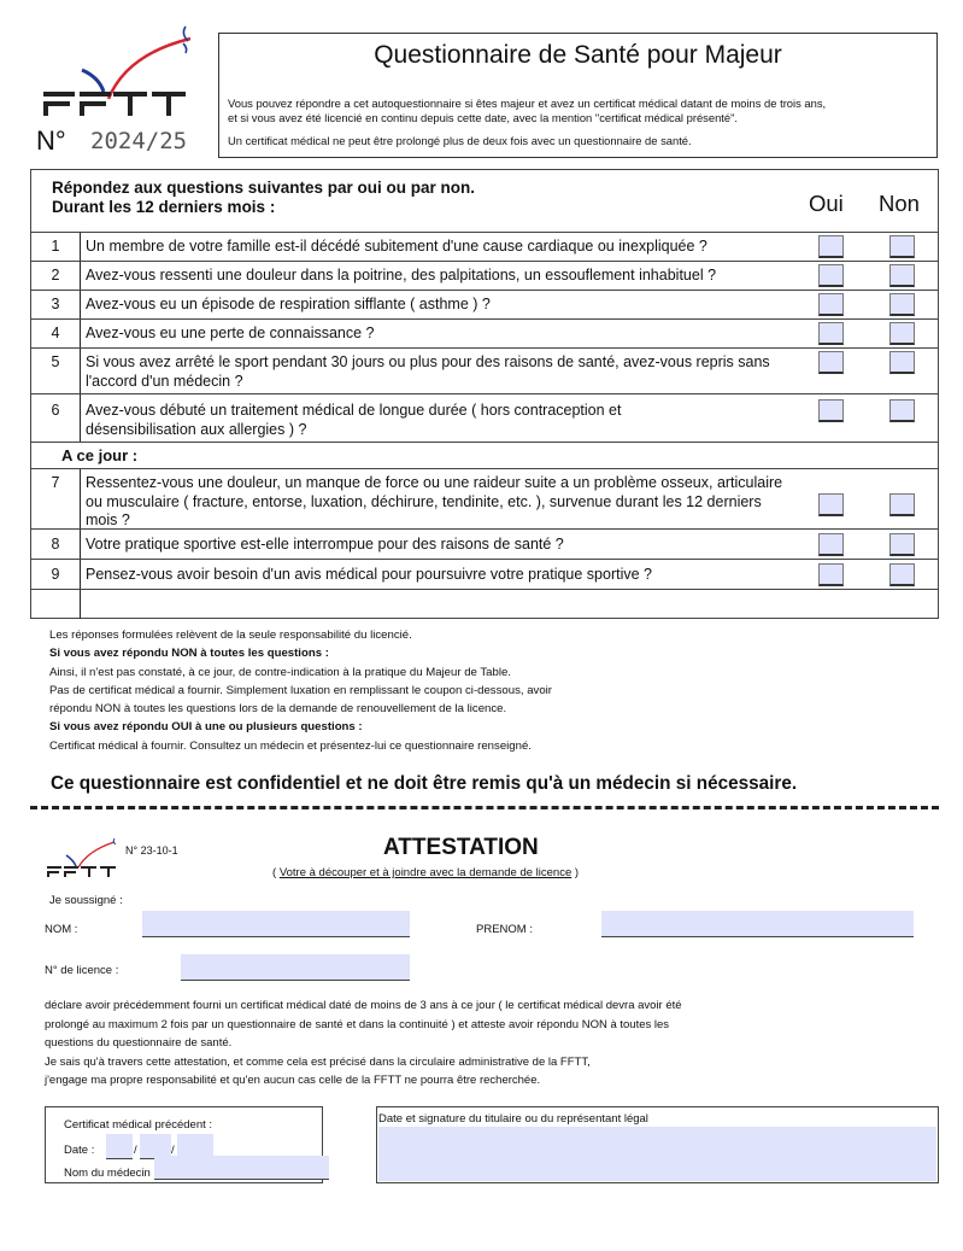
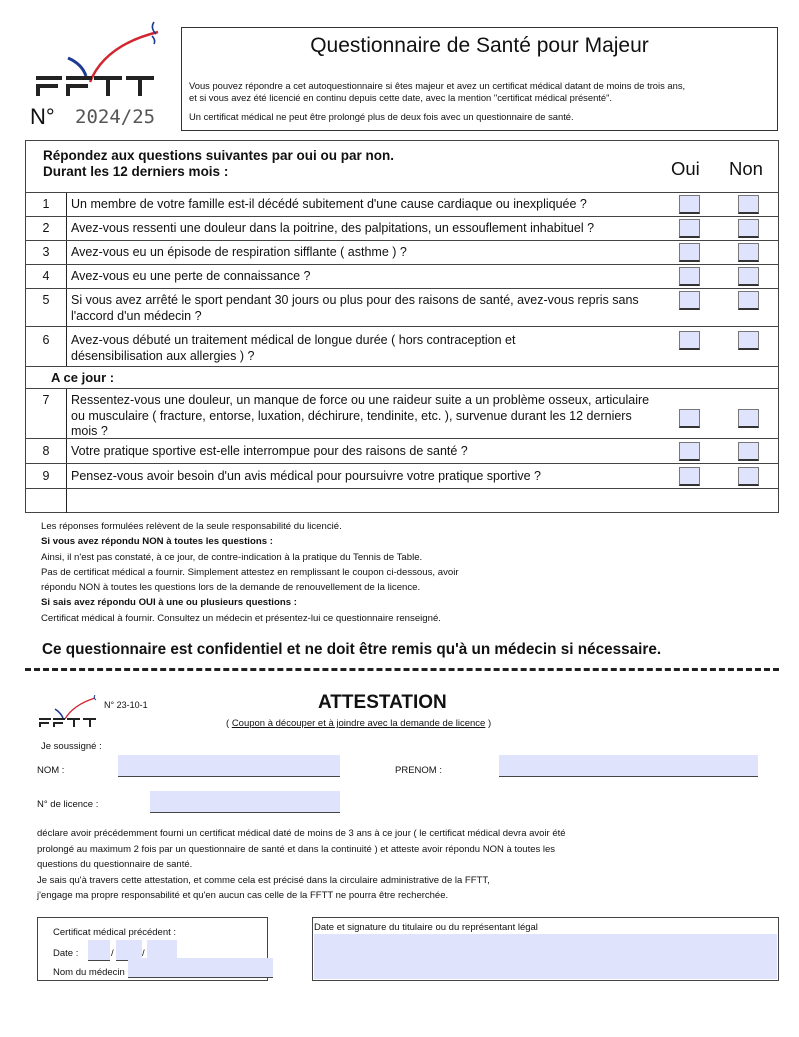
  N°
  2024/25
  Questionnaire de Santé pour Majeur
  Vous pouvez répondre a cet autoquestionnaire si êtes majeur et avez un certificat médical datant de moins de trois ans,
  et si vous avez été licencié en continu depuis cette date, avec la mention "certificat médical présenté".
  Un certificat médical ne peut être prolongé plus de deux fois avec un questionnaire de santé.
  Répondez aux questions suivantes par oui ou par non.
  Durant les 12 derniers mois :
  Oui
  Non
  1
  Un membre de votre famille est-il décédé subitement d'une cause cardiaque ou inexpliquée ?
  2
  Avez-vous ressenti une douleur dans la poitrine, des palpitations, un essouflement inhabituel ?
  3
  Avez-vous eu un épisode de respiration sifflante ( asthme ) ?
  4
  Avez-vous eu une perte de connaissance ?
  5
  Si vous avez arrêté le sport pendant 30 jours ou plus pour des raisons de santé, avez-vous repris sans l'accord d'un médecin ?
  6
  Avez-vous débuté un traitement médical de longue durée ( hors contraception et désensibilisation aux allergies ) ?
  A ce jour :
  7
  Ressentez-vous une douleur, un manque de force ou une raideur suite a un problème osseux, articulaire ou musculaire ( fracture, entorse, luxation, déchirure, tendinite, etc. ), survenue durant les 12 derniers mois ?
  8
  Votre pratique sportive est-elle interrompue pour des raisons de santé ?
  9
  Pensez-vous avoir besoin d'un avis médical pour poursuivre votre pratique sportive ?
  Les réponses formulées relèvent de la seule responsabilité du licencié.
  Si vous avez répondu NON à toutes les questions :
- Ainsi, il n'est pas constaté, à ce jour, de contre-indication à la pratique du Majeur de Table.
+ Ainsi, il n'est pas constaté, à ce jour, de contre-indication à la pratique du Tennis de Table.
- Pas de certificat médical a fournir. Simplement luxation en remplissant le coupon ci-dessous, avoir
+ Pas de certificat médical a fournir. Simplement attestez en remplissant le coupon ci-dessous, avoir
  répondu NON à toutes les questions lors de la demande de renouvellement de la licence.
- Si vous avez répondu OUI à une ou plusieurs questions :
+ Si sais avez répondu OUI à une ou plusieurs questions :
  Certificat médical à fournir. Consultez un médecin et présentez-lui ce questionnaire renseigné.
  Ce questionnaire est confidentiel et ne doit être remis qu'à un médecin si nécessaire.
  N° 23-10-1
  ATTESTATION
- ( Votre à découper et à joindre avec la demande de licence )
+ ( Coupon à découper et à joindre avec la demande de licence )
  Je soussigné :
  NOM :
  PRENOM :
  N° de licence :
  déclare avoir précédemment fourni un certificat médical daté de moins de 3 ans à ce jour ( le certificat médical devra avoir été
  prolongé au maximum 2 fois par un questionnaire de santé et dans la continuité ) et atteste avoir répondu NON à toutes les
  questions du questionnaire de santé.
  Je sais qu'à travers cette attestation, et comme cela est précisé dans la circulaire administrative de la FFTT,
  j'engage ma propre responsabilité et qu'en aucun cas celle de la FFTT ne pourra être recherchée.
  Certificat médical précédent :
  Date :
  /
  /
  Nom du médecin
  Date et signature du titulaire ou du représentant légal
